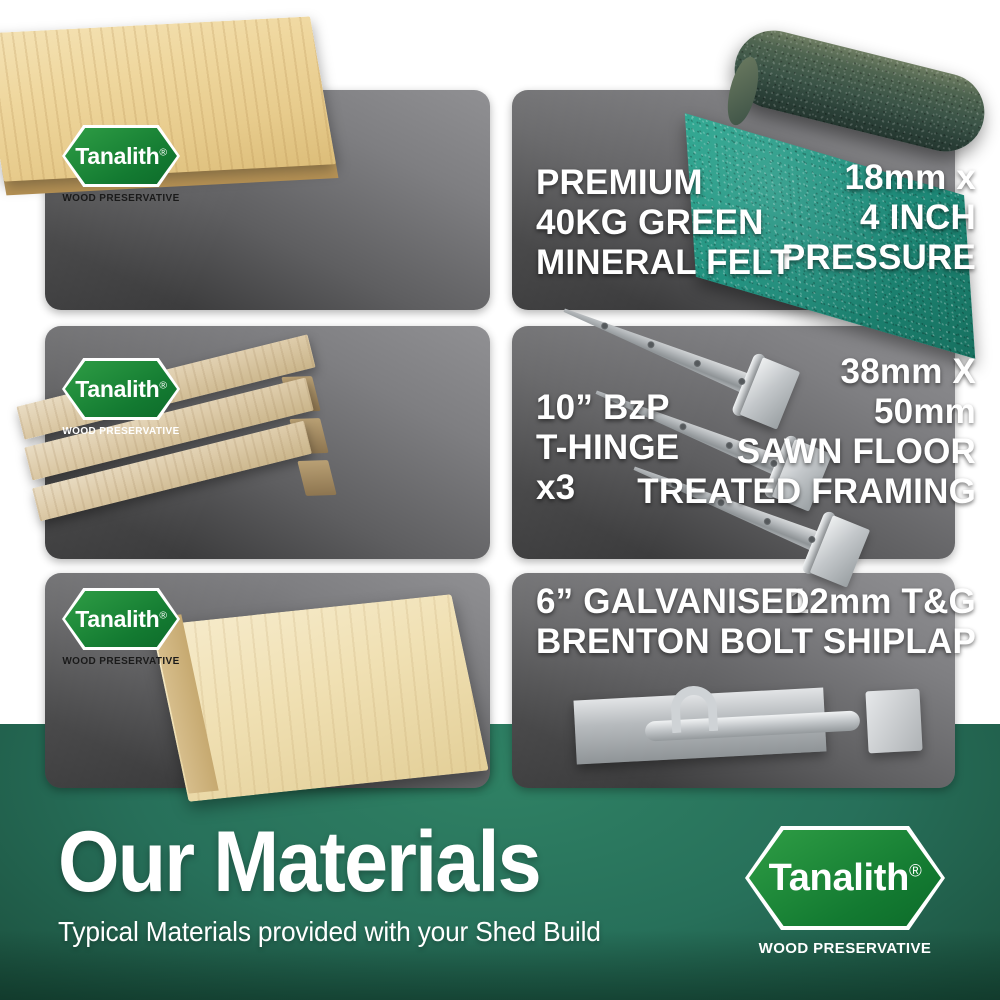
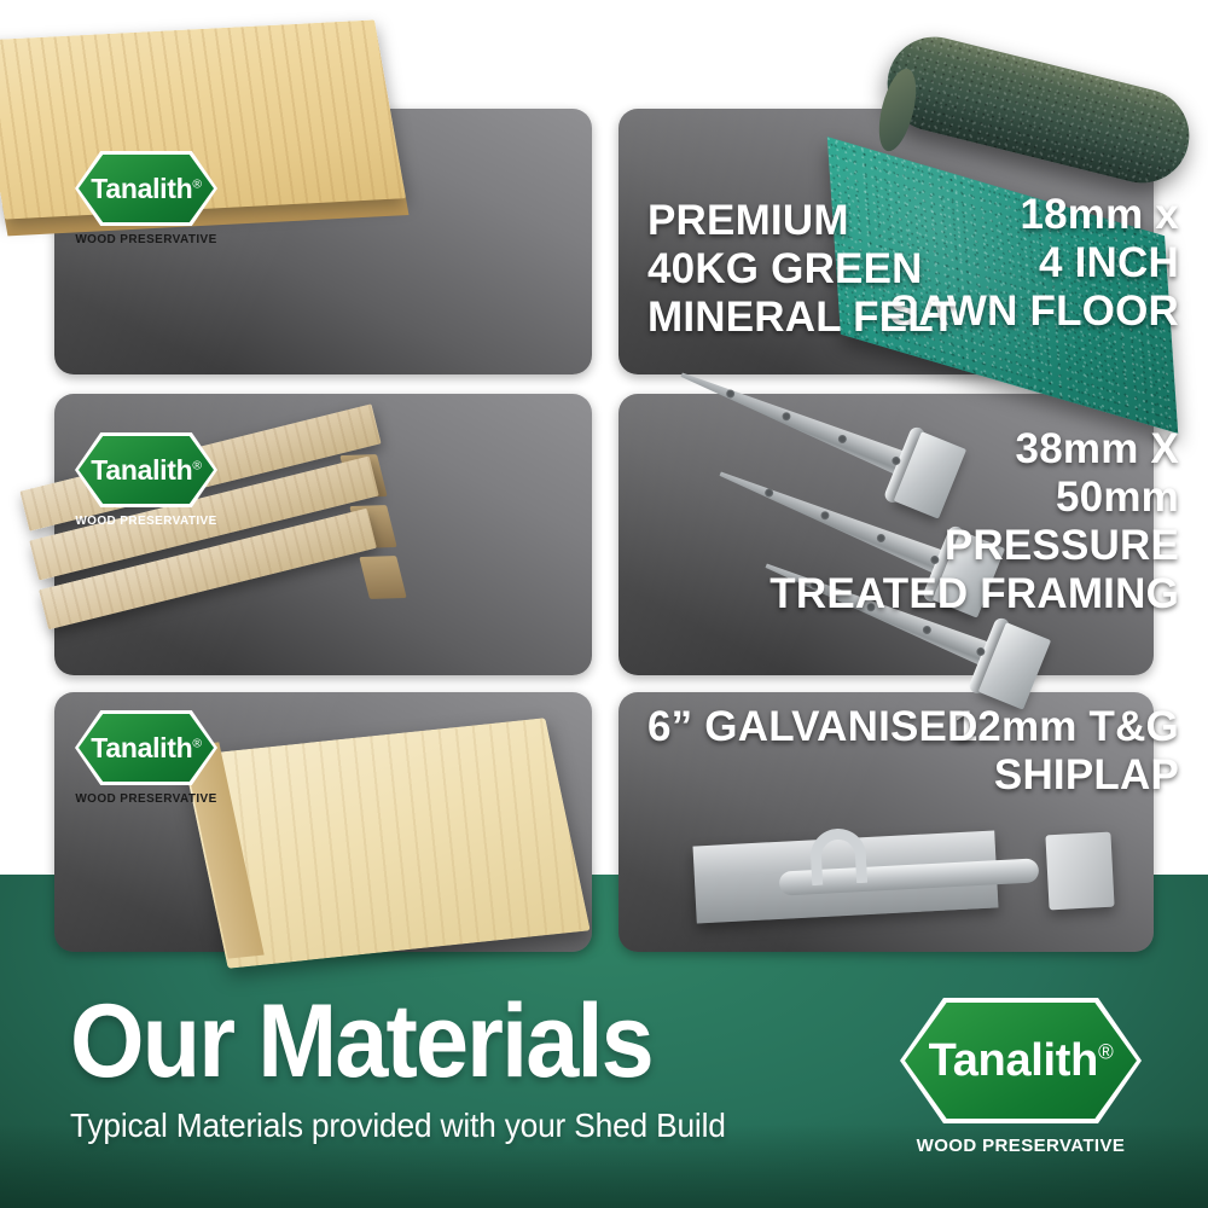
  Tanalith®
  WOOD PRESERVATIVE
  18mm x
  4 INCH
- PRESSURE
+ SAWN FLOOR
  PREMIUM
  40KG GREEN
  MINERAL FELT
  Tanalith®
  WOOD PRESERVATIVE
  38mm X
  50mm
- SAWN FLOOR
+ PRESSURE
  TREATED FRAMING
- 10” BzP
- T-HINGE
- x3
  Tanalith®
  WOOD PRESERVATIVE
  12mm T&G
  SHIPLAP
  6” GALVANISED
- BRENTON BOLT
  Our Materials
  Typical Materials provided with your Shed Build
  Tanalith®
  WOOD PRESERVATIVE
